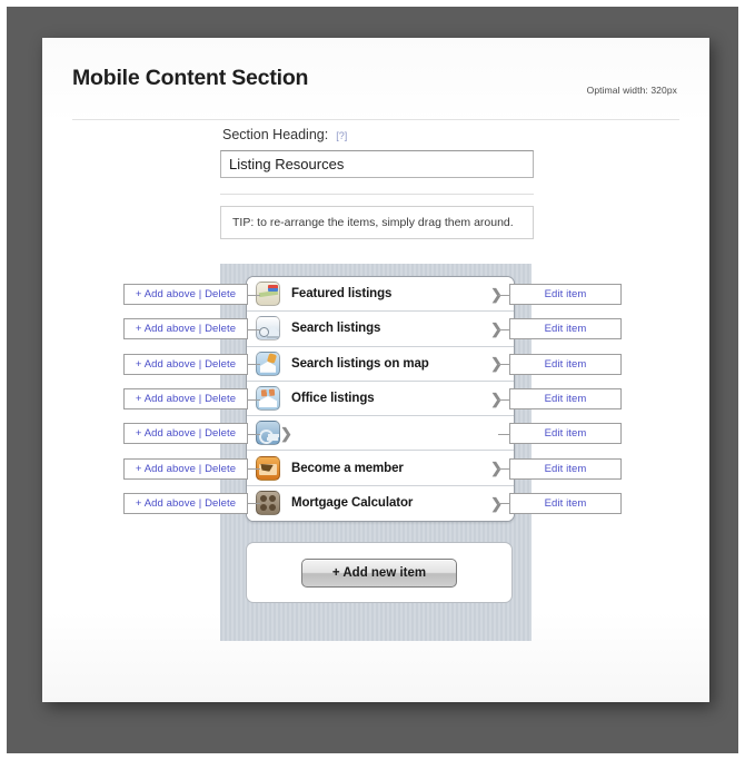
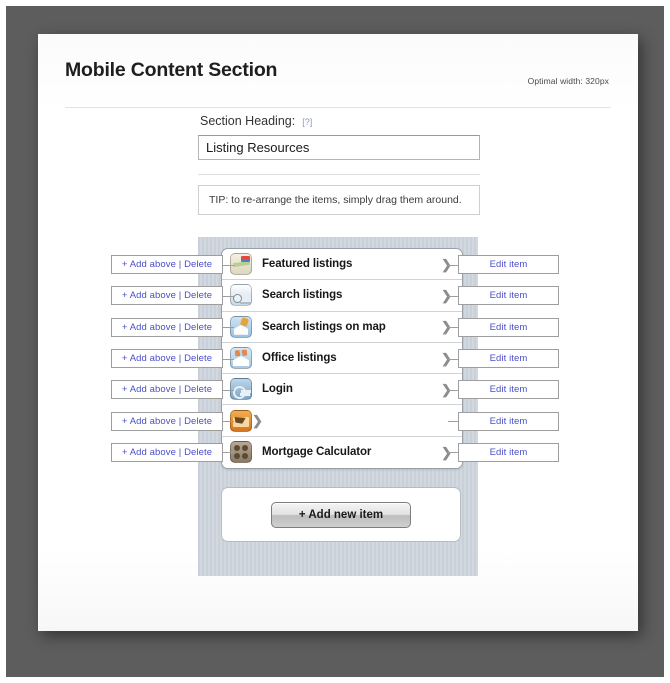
  Mobile Content Section
  Optimal width: 320px
  Section Heading:
  [?]
  Listing Resources
  TIP: to re-arrange the items, simply drag them around.
  Featured listings
  ❯
  Search listings
  ❯
  Search listings on map
  ❯
  Office listings
  ❯
+ Login
  ❯
- Become a member
  ❯
  Mortgage Calculator
  ❯
  + Add above | Delete
  Edit item
  + Add above | Delete
  Edit item
  + Add above | Delete
  Edit item
  + Add above | Delete
  Edit item
  + Add above | Delete
  Edit item
  + Add above | Delete
  Edit item
  + Add above | Delete
  Edit item
  + Add new item
